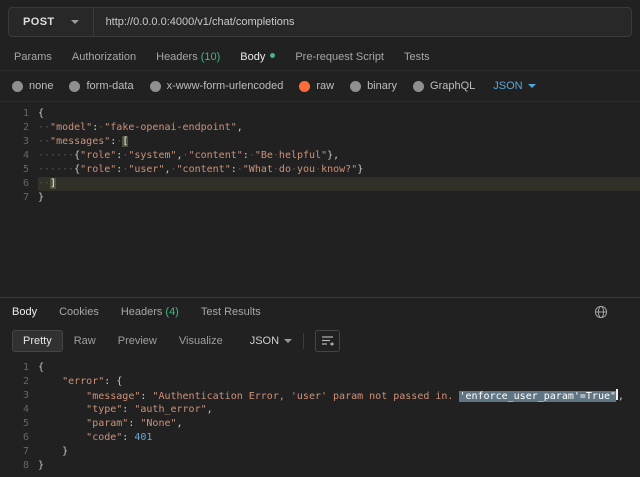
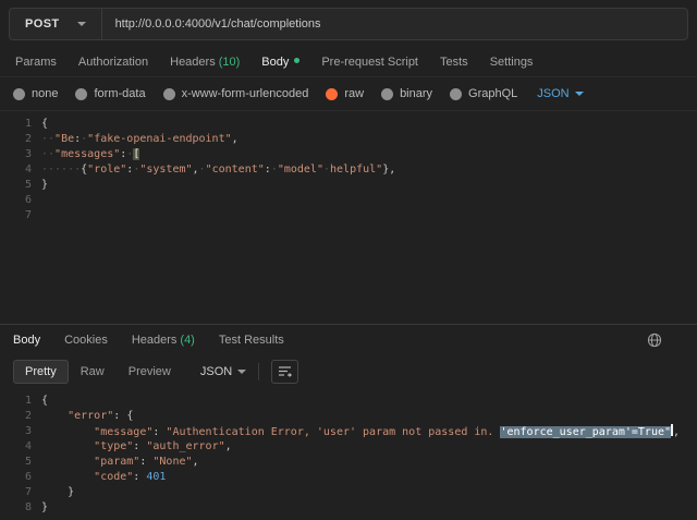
  POST
  http://0.0.0.0:4000/v1/chat/completions
  Params
  Authorization
  Headers (10)
  Body
  Pre-request Script
  Tests
+ Settings
  none
  form-data
  x-www-form-urlencoded
  raw
  binary
  GraphQL
  JSON
  1
  2
  3
  4
  5
  6
  7
  {
- ··"model":·"fake-openai-endpoint",
+ ··"Be:·"fake-openai-endpoint",
  ··"messages":·[
- ······{"role":·"system",·"content":·"Be·helpful"},
+ ······{"role":·"system",·"content":·"model"·helpful"},
- ······{"role":·"user",·"content":·"What·do·you·know?"}
- ··]
  }
  Body
  Cookies
  Headers (4)
  Test Results
  Pretty
  Raw
  Preview
- Visualize
  JSON
  1
  2
  3
  4
  5
  6
  7
  8
  {
  "error": {
  "message": "Authentication Error, 'user' param not passed in. 'enforce_user_param'=True" ,
  "type": "auth_error",
  "param": "None",
  "code": 401
  }
  }
